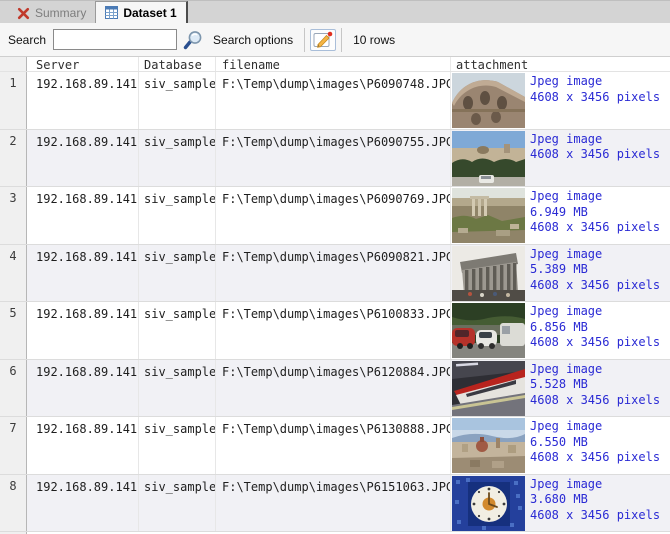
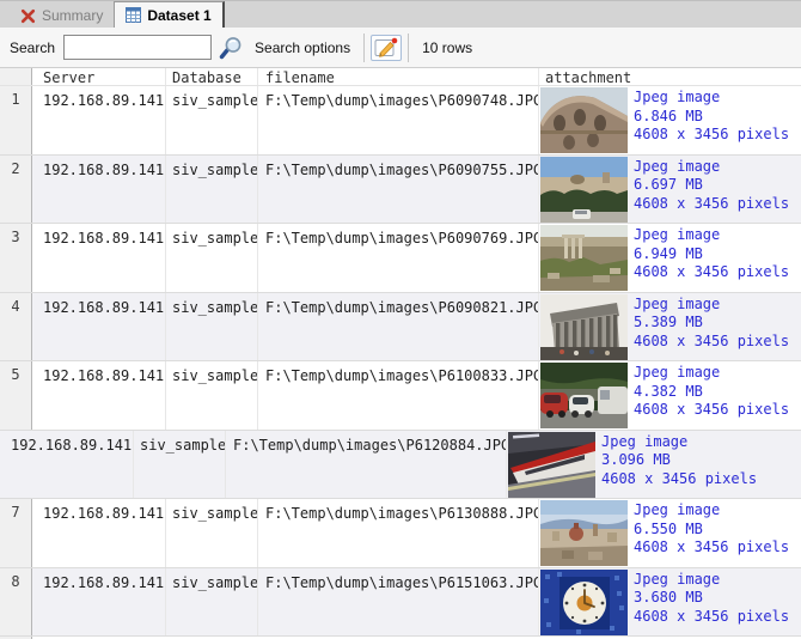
  Summary
  Dataset 1
  Search
  Search options
  10 rows
  Server
  Database
  filename
  attachment
  1
  192.168.89.141
  siv_sample
  F:\Temp\dump\images\P6090748.JPG
  Jpeg image
+ 6.846 MB
  4608 x 3456 pixels
  2
  192.168.89.141
  siv_sample
  F:\Temp\dump\images\P6090755.JPG
  Jpeg image
+ 6.697 MB
  4608 x 3456 pixels
  3
  192.168.89.141
  siv_sample
  F:\Temp\dump\images\P6090769.JPG
  Jpeg image
  6.949 MB
  4608 x 3456 pixels
  4
  192.168.89.141
  siv_sample
  F:\Temp\dump\images\P6090821.JPG
  Jpeg image
  5.389 MB
  4608 x 3456 pixels
  5
  192.168.89.141
  siv_sample
  F:\Temp\dump\images\P6100833.JPG
  Jpeg image
- 6.856 MB
+ 4.382 MB
  4608 x 3456 pixels
- 6
  192.168.89.141
  siv_sample
  F:\Temp\dump\images\P6120884.JPG
  Jpeg image
- 5.528 MB
+ 3.096 MB
  4608 x 3456 pixels
  7
  192.168.89.141
  siv_sample
  F:\Temp\dump\images\P6130888.JPG
  Jpeg image
  6.550 MB
  4608 x 3456 pixels
  8
  192.168.89.141
  siv_sample
  F:\Temp\dump\images\P6151063.JPG
  Jpeg image
  3.680 MB
  4608 x 3456 pixels
